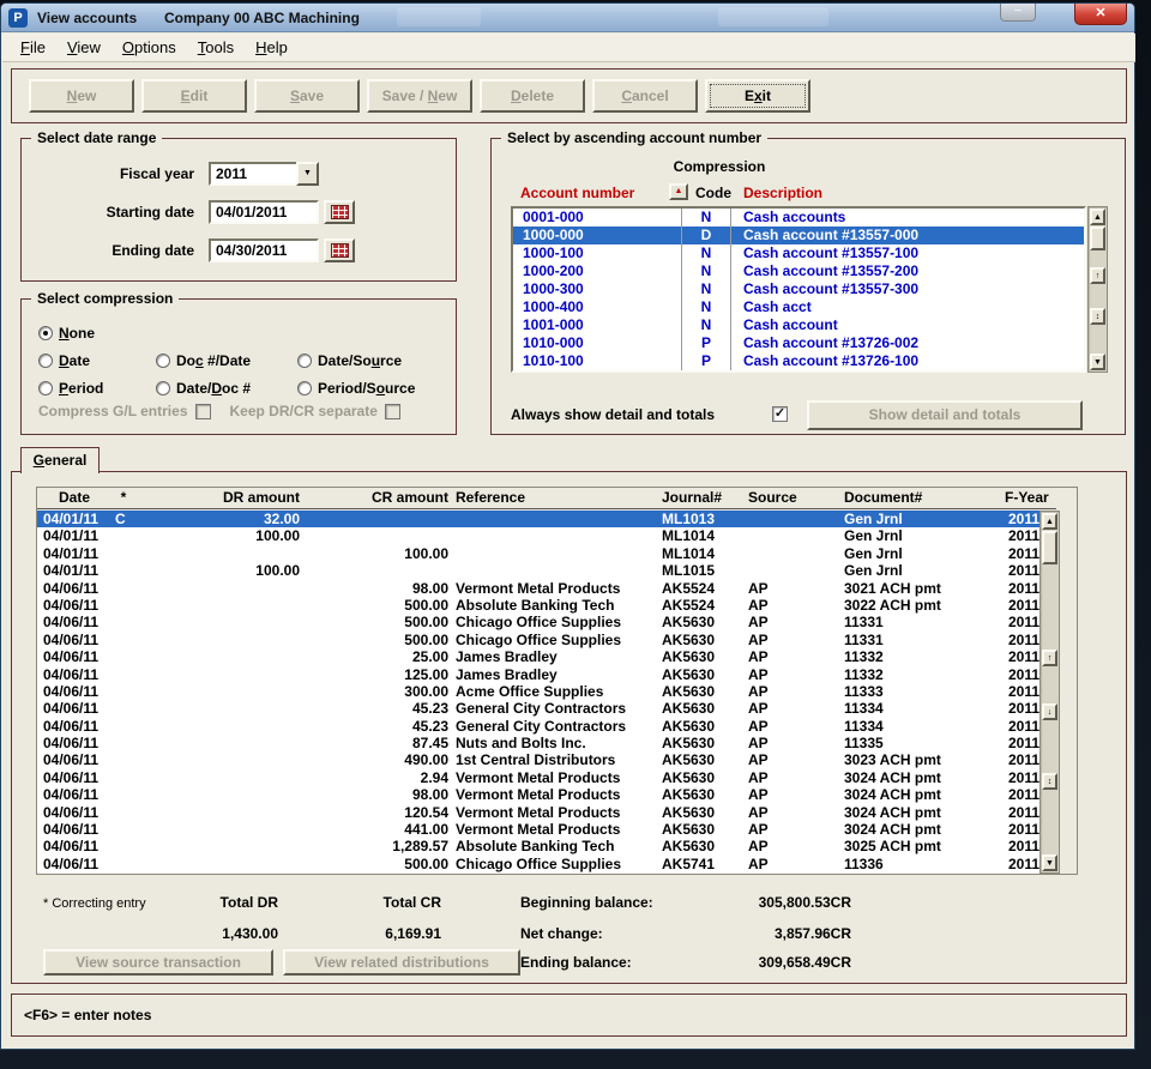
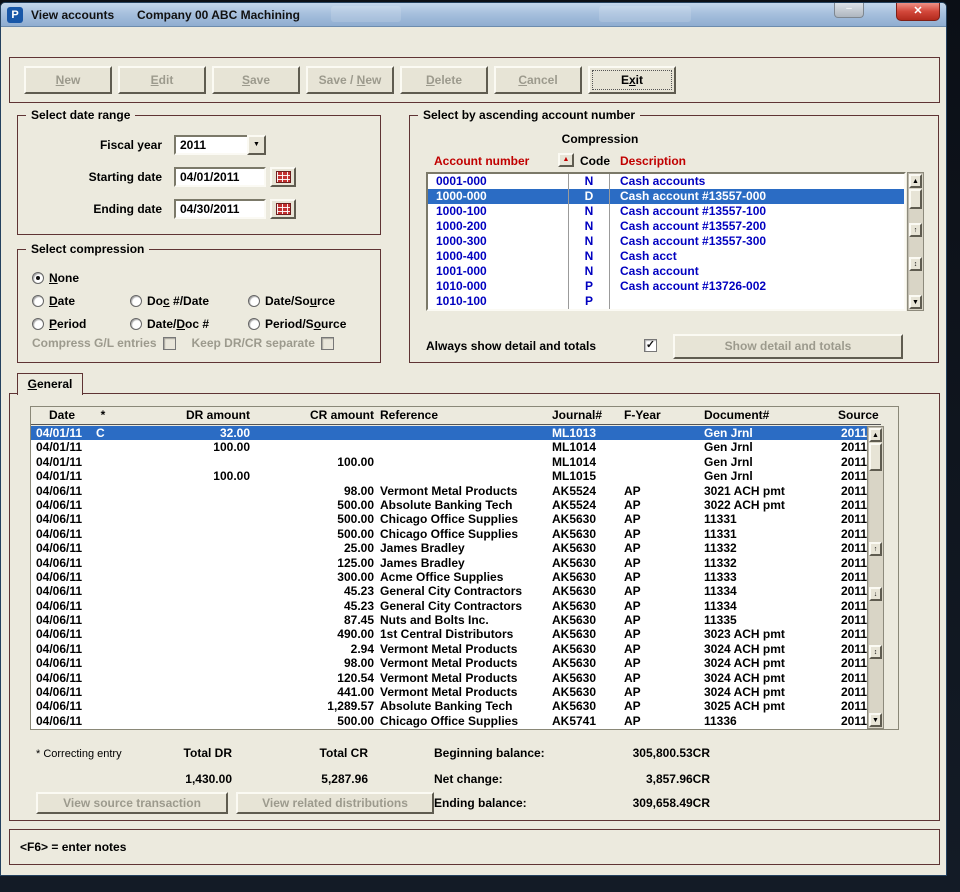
  P
  View accounts
  Company 00 ABC Machining
  –
  ✕
- File
- View
- Options
- Tools
- Help
  New
  Edit
  Save
  Save / New
  Delete
  Cancel
  Exit
  Select date range
  Fiscal year
  2011
  Starting date
  04/01/2011
  Ending date
  04/30/2011
  Select compression
  None
  Date
  Doc #/Date
  Date/Source
  Period
  Date/Doc #
  Period/Source
  Compress G/L entries
  Keep DR/CR separate
  Select by ascending account number
  Compression
  Account number
  Code
  Description
  0001-000
  N
  Cash accounts
  1000-000
  D
  Cash account #13557-000
  1000-100
  N
  Cash account #13557-100
  1000-200
  N
  Cash account #13557-200
  1000-300
  N
  Cash account #13557-300
  1000-400
  N
  Cash acct
  1001-000
  N
  Cash account
  1010-000
  P
  Cash account #13726-002
  1010-100
  P
- Cash account #13726-100
  Always show detail and totals
  ✓
  Show detail and totals
  General
  Date
  *
  DR amount
  CR amount
  Reference
  Journal#
- Source
+ F-Year
  Document#
- F-Year
+ Source
  04/01/11
  C
  32.00
  ML1013
  Gen Jrnl
  2011
  04/01/11
  100.00
  ML1014
  Gen Jrnl
  2011
  04/01/11
  100.00
  ML1014
  Gen Jrnl
  2011
  04/01/11
  100.00
  ML1015
  Gen Jrnl
  2011
  04/06/11
  98.00
  Vermont Metal Products
  AK5524
  AP
  3021 ACH pmt
  2011
  04/06/11
  500.00
  Absolute Banking Tech
  AK5524
  AP
  3022 ACH pmt
  2011
  04/06/11
  500.00
  Chicago Office Supplies
  AK5630
  AP
  11331
  2011
  04/06/11
  500.00
  Chicago Office Supplies
  AK5630
  AP
  11331
  2011
  04/06/11
  25.00
  James Bradley
  AK5630
  AP
  11332
  2011
  04/06/11
  125.00
  James Bradley
  AK5630
  AP
  11332
  2011
  04/06/11
  300.00
  Acme Office Supplies
  AK5630
  AP
  11333
  2011
  04/06/11
  45.23
  General City Contractors
  AK5630
  AP
  11334
  2011
  04/06/11
  45.23
  General City Contractors
  AK5630
  AP
  11334
  2011
  04/06/11
  87.45
  Nuts and Bolts Inc.
  AK5630
  AP
  11335
  2011
  04/06/11
  490.00
  1st Central Distributors
  AK5630
  AP
  3023 ACH pmt
  2011
  04/06/11
  2.94
  Vermont Metal Products
  AK5630
  AP
  3024 ACH pmt
  2011
  04/06/11
  98.00
  Vermont Metal Products
  AK5630
  AP
  3024 ACH pmt
  2011
  04/06/11
  120.54
  Vermont Metal Products
  AK5630
  AP
  3024 ACH pmt
  2011
  04/06/11
  441.00
  Vermont Metal Products
  AK5630
  AP
  3024 ACH pmt
  2011
  04/06/11
  1,289.57
  Absolute Banking Tech
  AK5630
  AP
  3025 ACH pmt
  2011
  04/06/11
  500.00
  Chicago Office Supplies
  AK5741
  AP
  11336
  2011
  * Correcting entry
  Total DR
  Total CR
  Beginning balance:
  305,800.53CR
  1,430.00
- 6,169.91
+ 5,287.96
  Net change:
  3,857.96CR
  View source transaction
  View related distributions
  Ending balance:
  309,658.49CR
  <F6> = enter notes
